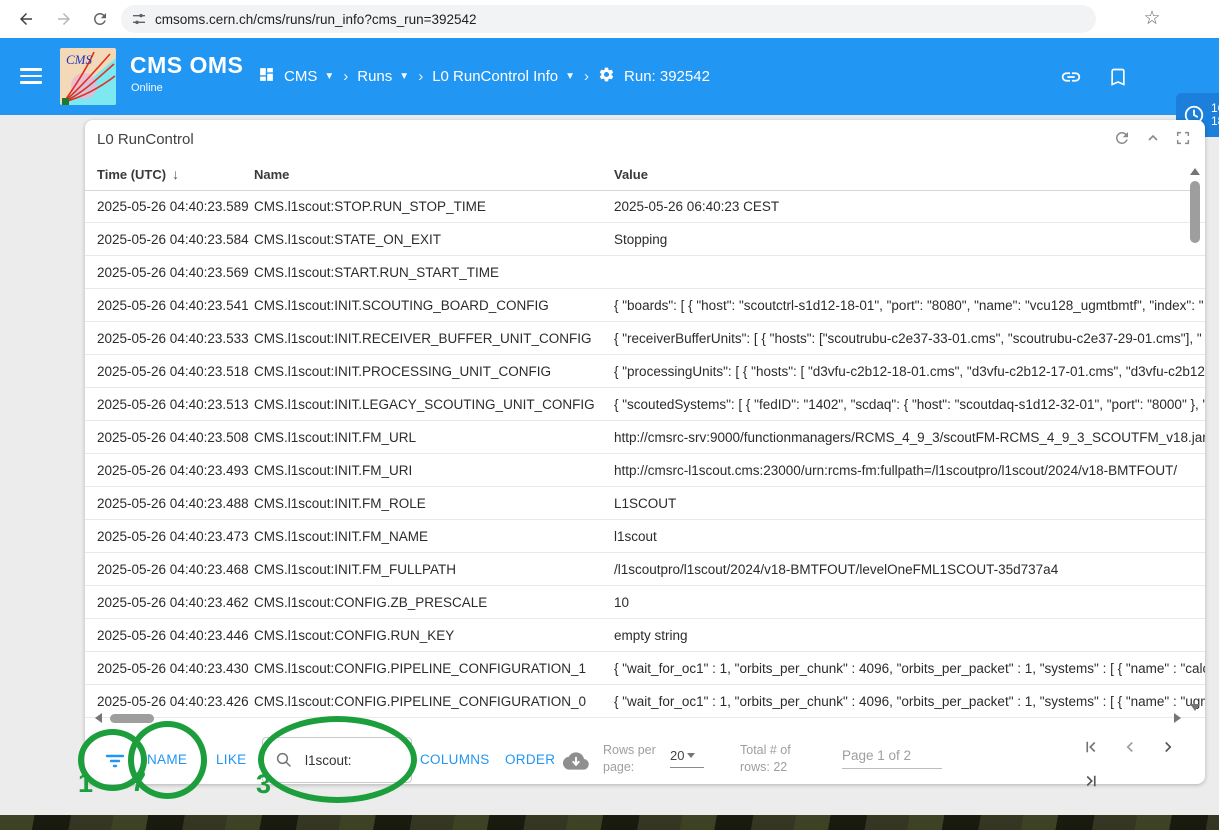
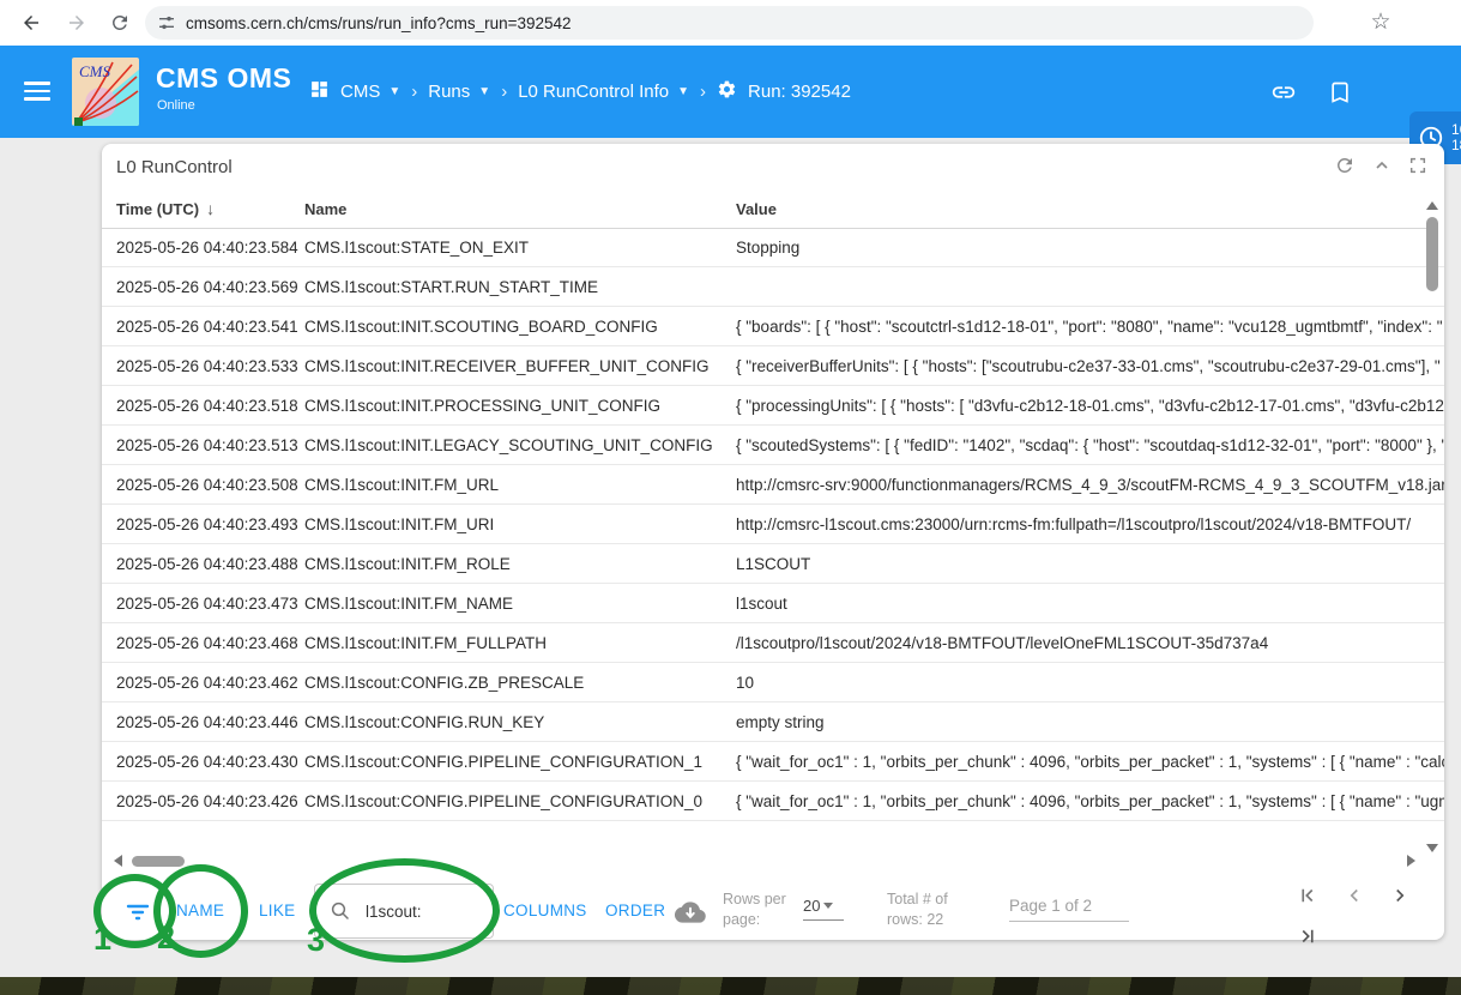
  cmsoms.cern.ch/cms/runs/run_info?cms_run=392542
  ☆
  CMS
  CMS OMS
  Online
  CMS
  ▼
  ›
  Runs
  ▼
  ›
  L0 RunControl Info
  ▼
  ›
  Run: 392542
  L0 RunControl
  Time (UTC) ↓
  Name
  Value
- 2025-05-26 04:40:23.589
- CMS.l1scout:STOP.RUN_STOP_TIME
- 2025-05-26 06:40:23 CEST
  2025-05-26 04:40:23.584
  CMS.l1scout:STATE_ON_EXIT
  Stopping
  2025-05-26 04:40:23.569
  CMS.l1scout:START.RUN_START_TIME
  2025-05-26 04:40:23.541
  CMS.l1scout:INIT.SCOUTING_BOARD_CONFIG
  { "boards": [ { "host": "scoutctrl-s1d12-18-01", "port": "8080", "name": "vcu128_ugmtbmtf", "index": "
  2025-05-26 04:40:23.533
  CMS.l1scout:INIT.RECEIVER_BUFFER_UNIT_CONFIG
  { "receiverBufferUnits": [ { "hosts": ["scoutrubu-c2e37-33-01.cms", "scoutrubu-c2e37-29-01.cms"], "
  2025-05-26 04:40:23.518
  CMS.l1scout:INIT.PROCESSING_UNIT_CONFIG
  { "processingUnits": [ { "hosts": [ "d3vfu-c2b12-18-01.cms", "d3vfu-c2b12-17-01.cms", "d3vfu-c2b12
  2025-05-26 04:40:23.513
  CMS.l1scout:INIT.LEGACY_SCOUTING_UNIT_CONFIG
  { "scoutedSystems": [ { "fedID": "1402", "scdaq": { "host": "scoutdaq-s1d12-32-01", "port": "8000" }, "
  2025-05-26 04:40:23.508
  CMS.l1scout:INIT.FM_URL
  http://cmsrc-srv:9000/functionmanagers/RCMS_4_9_3/scoutFM-RCMS_4_9_3_SCOUTFM_v18.jar
  2025-05-26 04:40:23.493
  CMS.l1scout:INIT.FM_URI
  http://cmsrc-l1scout.cms:23000/urn:rcms-fm:fullpath=/l1scoutpro/l1scout/2024/v18-BMTFOUT/
  2025-05-26 04:40:23.488
  CMS.l1scout:INIT.FM_ROLE
  L1SCOUT
  2025-05-26 04:40:23.473
  CMS.l1scout:INIT.FM_NAME
  l1scout
  2025-05-26 04:40:23.468
  CMS.l1scout:INIT.FM_FULLPATH
  /l1scoutpro/l1scout/2024/v18-BMTFOUT/levelOneFML1SCOUT-35d737a4
  2025-05-26 04:40:23.462
  CMS.l1scout:CONFIG.ZB_PRESCALE
  10
  2025-05-26 04:40:23.446
  CMS.l1scout:CONFIG.RUN_KEY
  empty string
  2025-05-26 04:40:23.430
  CMS.l1scout:CONFIG.PIPELINE_CONFIGURATION_1
  { "wait_for_oc1" : 1, "orbits_per_chunk" : 4096, "orbits_per_packet" : 1, "systems" : [ { "name" : "cal
  2025-05-26 04:40:23.426
  CMS.l1scout:CONFIG.PIPELINE_CONFIGURATION_0
  { "wait_for_oc1" : 1, "orbits_per_chunk" : 4096, "orbits_per_packet" : 1, "systems" : [ { "name" : "ug
  NAME
  LIKE
  l1scout:
  COLUMNS
  ORDER
  Rows per page:
  20
  Total # of rows: 22
  Page 1 of 2
  1
- 7
+ 2
  3
